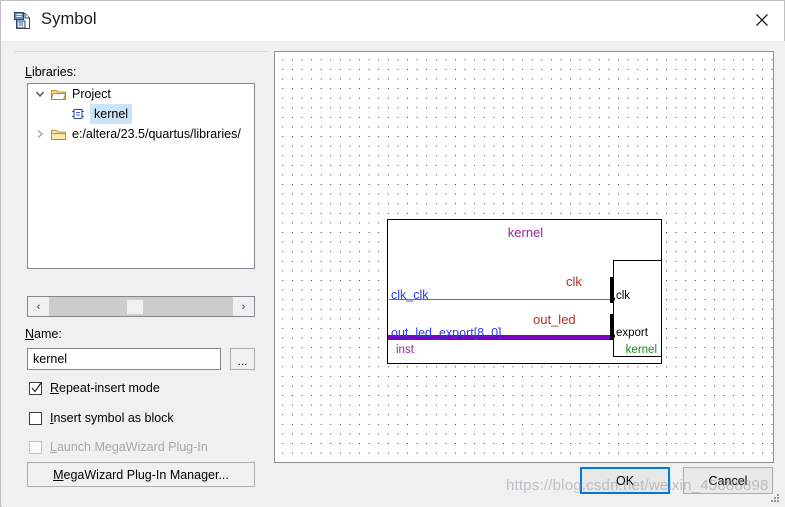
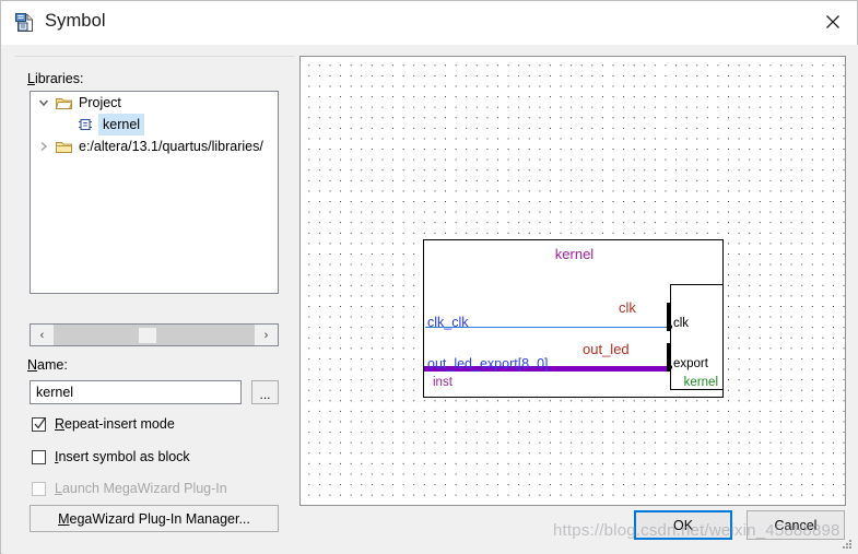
  Symbol
  Libraries:
  Project
  kernel
- e:/altera/23.5/quartus/libraries/
+ e:/altera/13.1/quartus/libraries/
  ‹
  ›
  Name:
  kernel
  ...
  Repeat-insert mode
  Insert symbol as block
  Launch MegaWizard Plug-In
  M
  egaWizard Plug-In Manager...
  kernel
  clk
  out_led
  clk_clk
  out_led_export[8..0]
  clk
  export
  inst
  kernel
  OK
  Cancel
  https://blog.csdn.net/weixin_45888898
